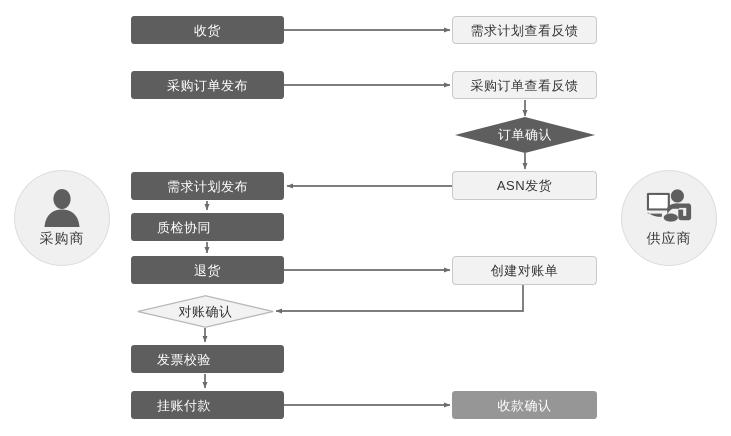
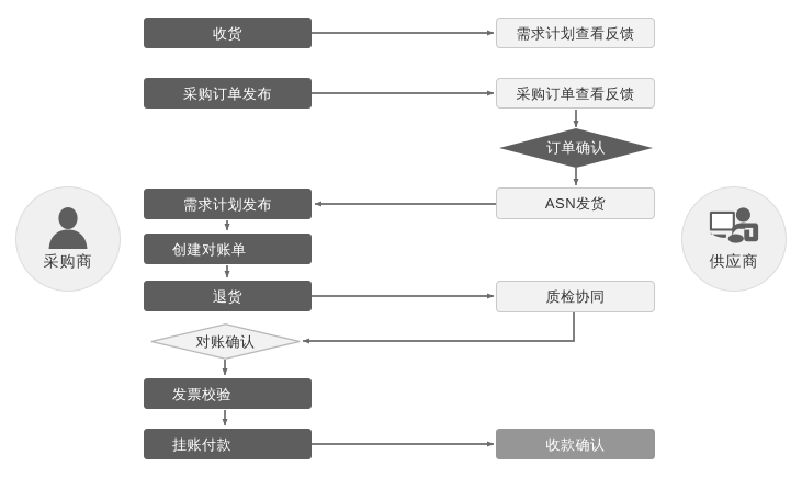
  采购商
  供应商
  收货
  需求计划查看反馈
  采购订单发布
  采购订单查看反馈
  订单确认
  ASN发货
  需求计划发布
- 质检协同
+ 创建对账单
  退货
- 创建对账单
+ 质检协同
  对账确认
  发票校验
  挂账付款
  收款确认
